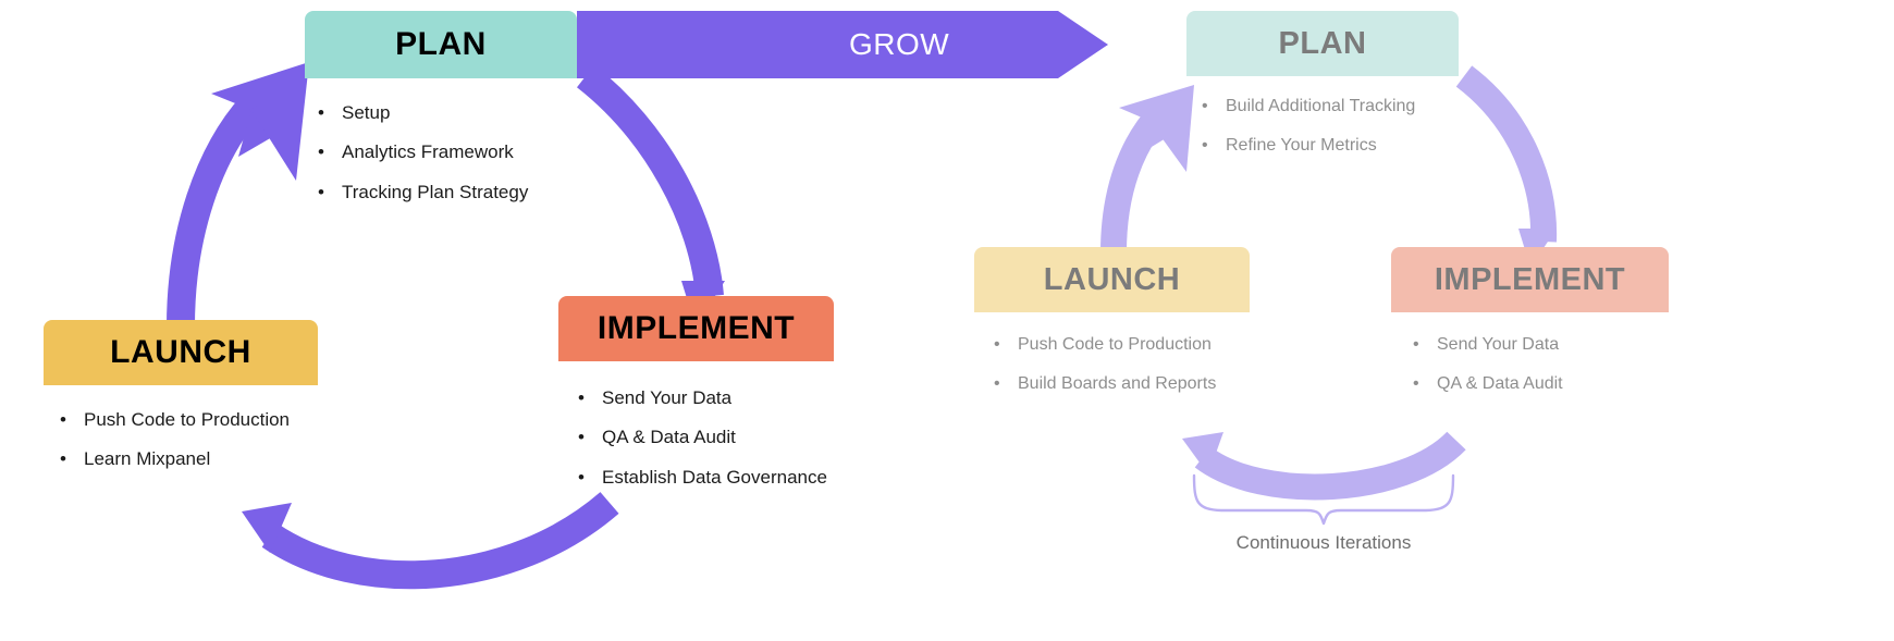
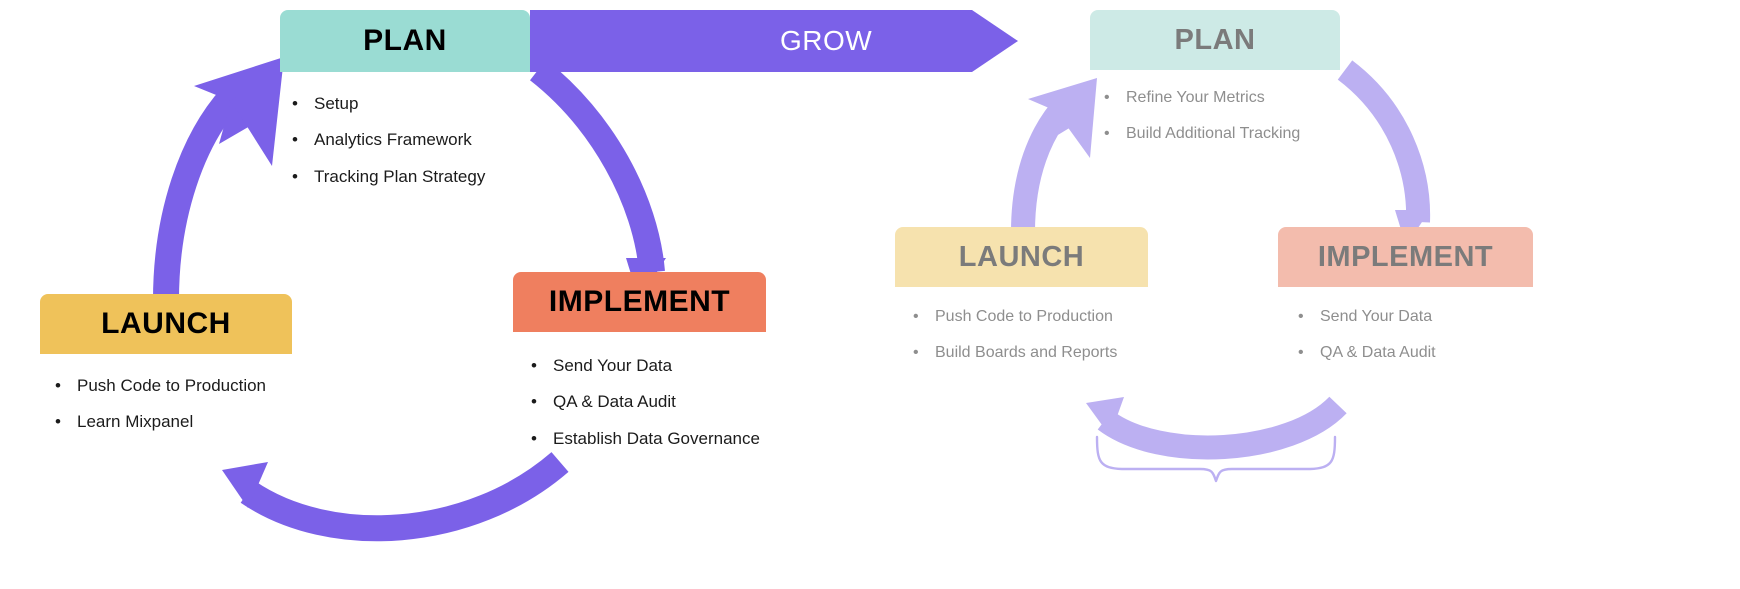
  GROW
  PLAN
  •
  Setup
  •
  Analytics Framework
  •
  Tracking Plan Strategy
  IMPLEMENT
  •
  Send Your Data
  •
  QA & Data Audit
  •
  Establish Data Governance
  LAUNCH
  •
  Push Code to Production
  •
  Learn Mixpanel
  PLAN
  •
- Build Additional Tracking
+ Refine Your Metrics
  •
- Refine Your Metrics
+ Build Additional Tracking
  LAUNCH
  •
  Push Code to Production
  •
  Build Boards and Reports
  IMPLEMENT
  •
  Send Your Data
  •
  QA & Data Audit
- Continuous Iterations
